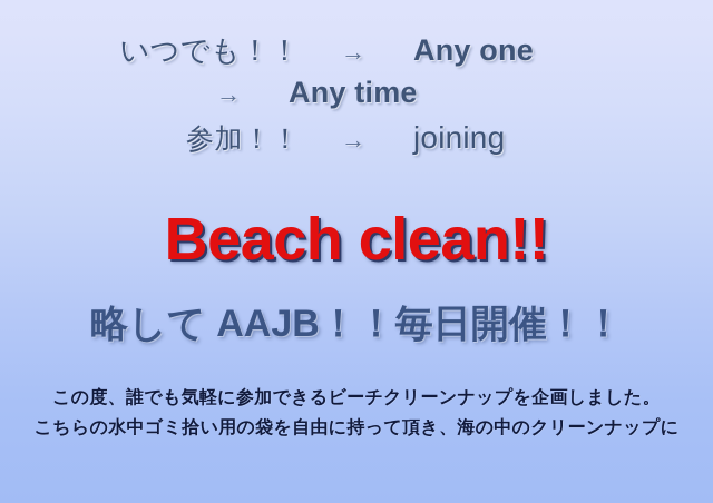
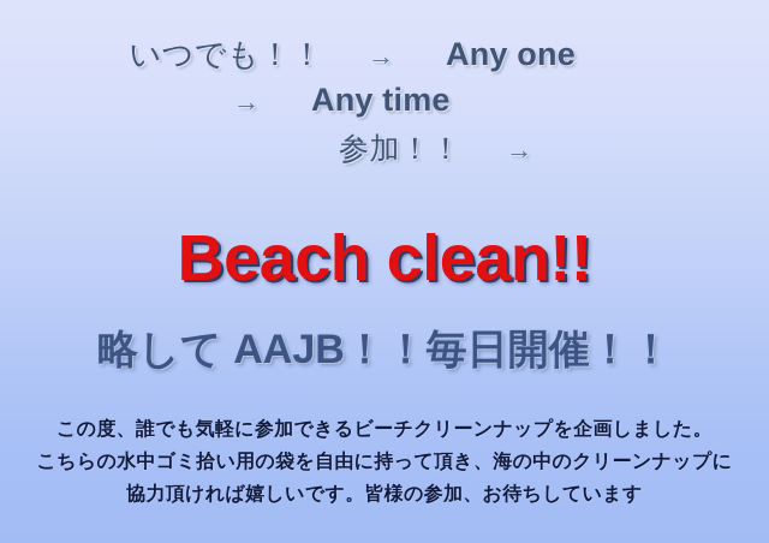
  いつでも！！
  →
  Any one
  →
  Any time
  参加！！
  →
- joining
  Beach clean!!
  略して AAJB！！毎日開催！！
  この度、誰でも気軽に参加できるビーチクリーンナップを企画しました。
  こちらの水中ゴミ拾い用の袋を自由に持って頂き、海の中のクリーンナップに
+ 協力頂ければ嬉しいです。皆様の参加、お待ちしています
